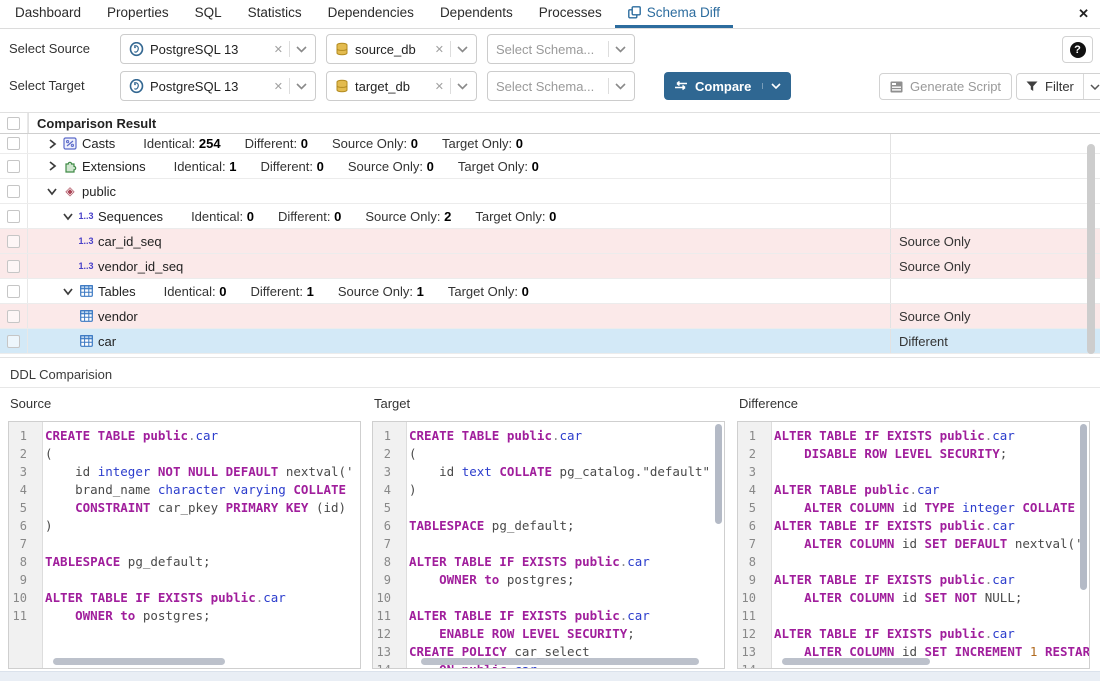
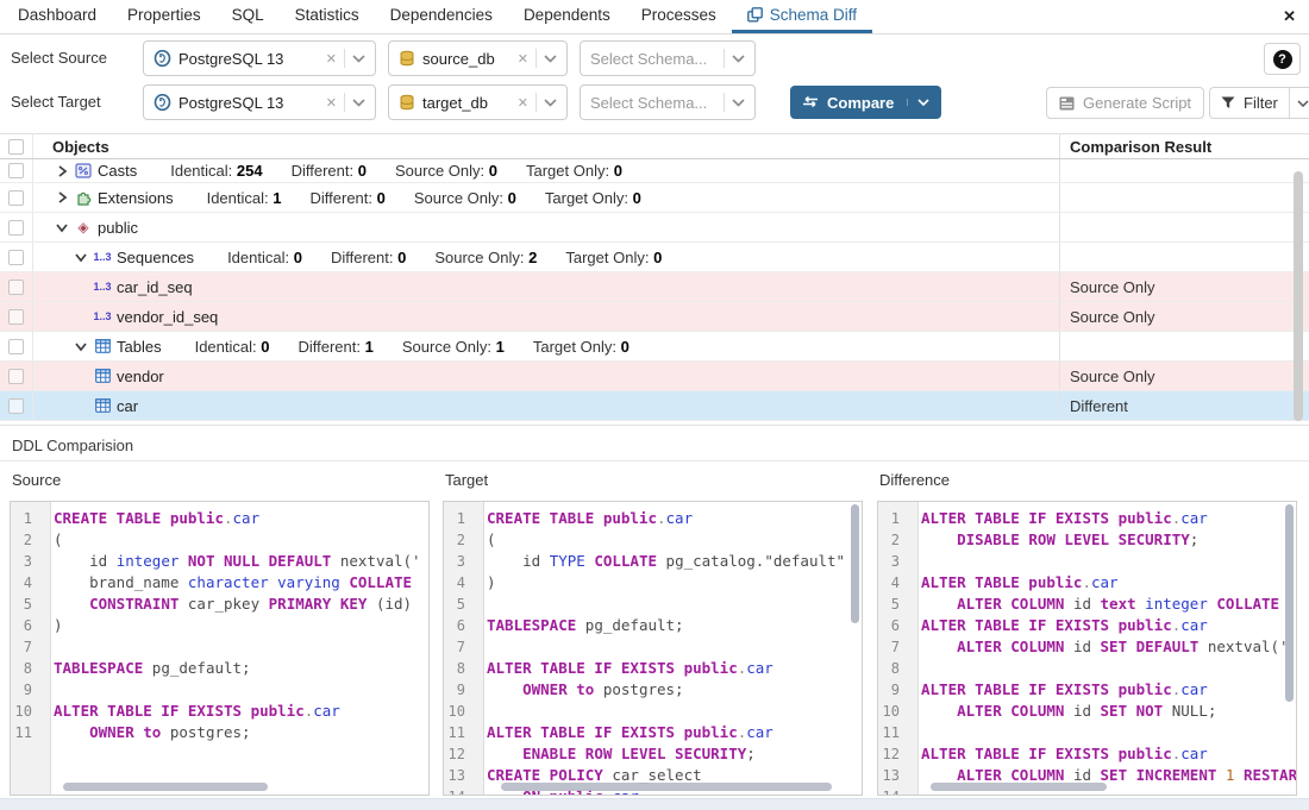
  Dashboard
  Properties
  SQL
  Statistics
  Dependencies
  Dependents
  Processes
  Schema Diff
  ✕
  Select Source
  PostgreSQL 13
  ✕
  source_db
  ✕
  Select Schema...
  ?
  Select Target
  PostgreSQL 13
  ✕
  target_db
  ✕
  Select Schema...
  Compare
  Generate Script
  Filter
+ Objects
  Comparison Result
  Casts
  Identical: 254
  Different: 0
  Source Only: 0
  Target Only: 0
  Extensions
  Identical: 1
  Different: 0
  Source Only: 0
  Target Only: 0
  ◈
  public
  1..3
  Sequences
  Identical: 0
  Different: 0
  Source Only: 2
  Target Only: 0
  1..3
  car_id_seq
  Source Only
  1..3
  vendor_id_seq
  Source Only
  Tables
  Identical: 0
  Different: 1
  Source Only: 1
  Target Only: 0
  vendor
  Source Only
  car
  Different
  DDL Comparision
  Source
  Target
  Difference
  1
  CREATE TABLE public.car
  2
  (
  3
  id integer NOT NULL DEFAULT nextval('
  4
  brand_name character varying COLLATE
  5
  CONSTRAINT car_pkey PRIMARY KEY (id)
  6
  )
  7
  8
  TABLESPACE pg_default;
  9
  10
  ALTER TABLE IF EXISTS public.car
  11
  OWNER to postgres;
  1
  CREATE TABLE public.car
  2
  (
  3
- id text COLLATE pg_catalog."default"
+ id TYPE COLLATE pg_catalog."default"
  4
  )
  5
  6
  TABLESPACE pg_default;
  7
  8
  ALTER TABLE IF EXISTS public.car
  9
  OWNER to postgres;
  10
  11
  ALTER TABLE IF EXISTS public.car
  12
  ENABLE ROW LEVEL SECURITY;
  13
  CREATE POLICY car_select
  1
  ALTER TABLE IF EXISTS public.car
  2
  DISABLE ROW LEVEL SECURITY;
  3
  4
  ALTER TABLE public.car
  5
- ALTER COLUMN id TYPE integer COLLATE
+ ALTER COLUMN id text integer COLLATE
  6
  ALTER TABLE IF EXISTS public.car
  7
  ALTER COLUMN id SET DEFAULT nextval('
  8
  9
  ALTER TABLE IF EXISTS public.car
  10
  ALTER COLUMN id SET NOT NULL;
  11
  12
  ALTER TABLE IF EXISTS public.car
  13
  ALTER COLUMN id SET INCREMENT 1 RESTAR
